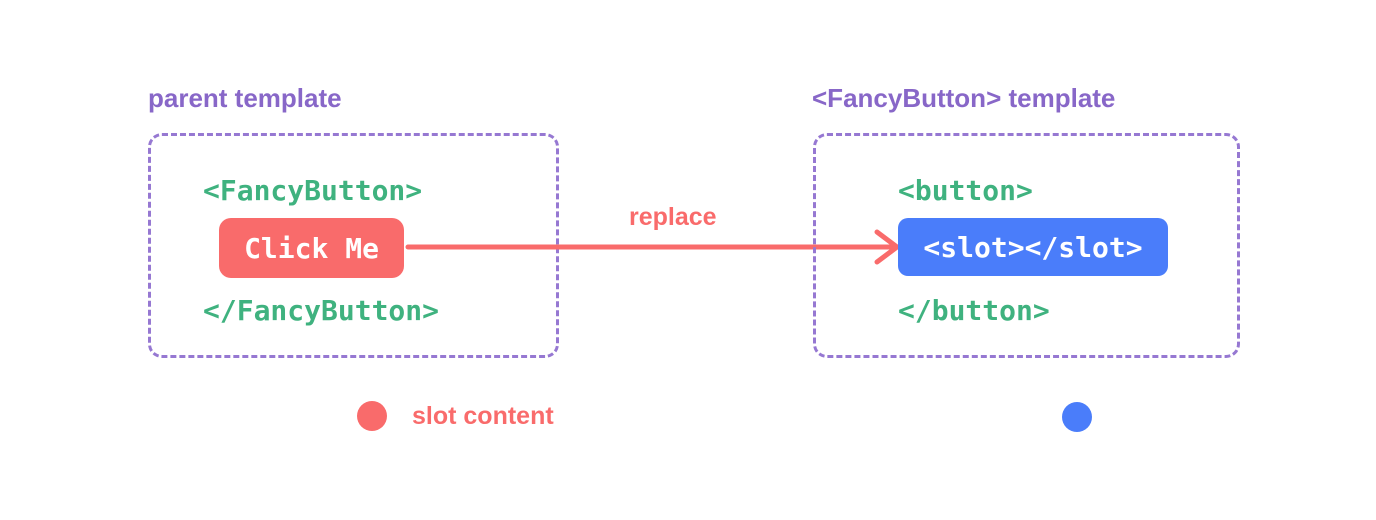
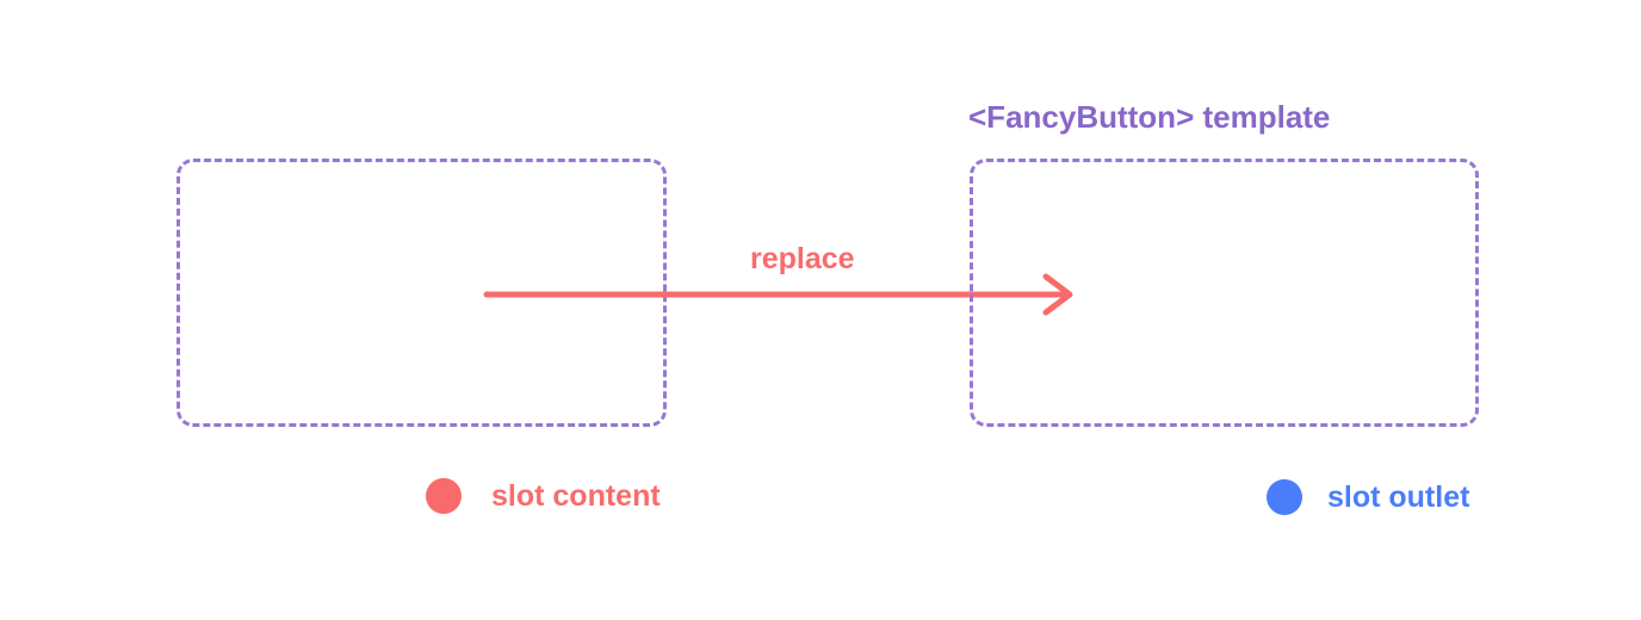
- parent template
- <FancyButton>
- Click Me
- </FancyButton>
  replace
  <FancyButton> template
- <button>
- <slot></slot>
- </button>
  slot content
+ slot outlet
